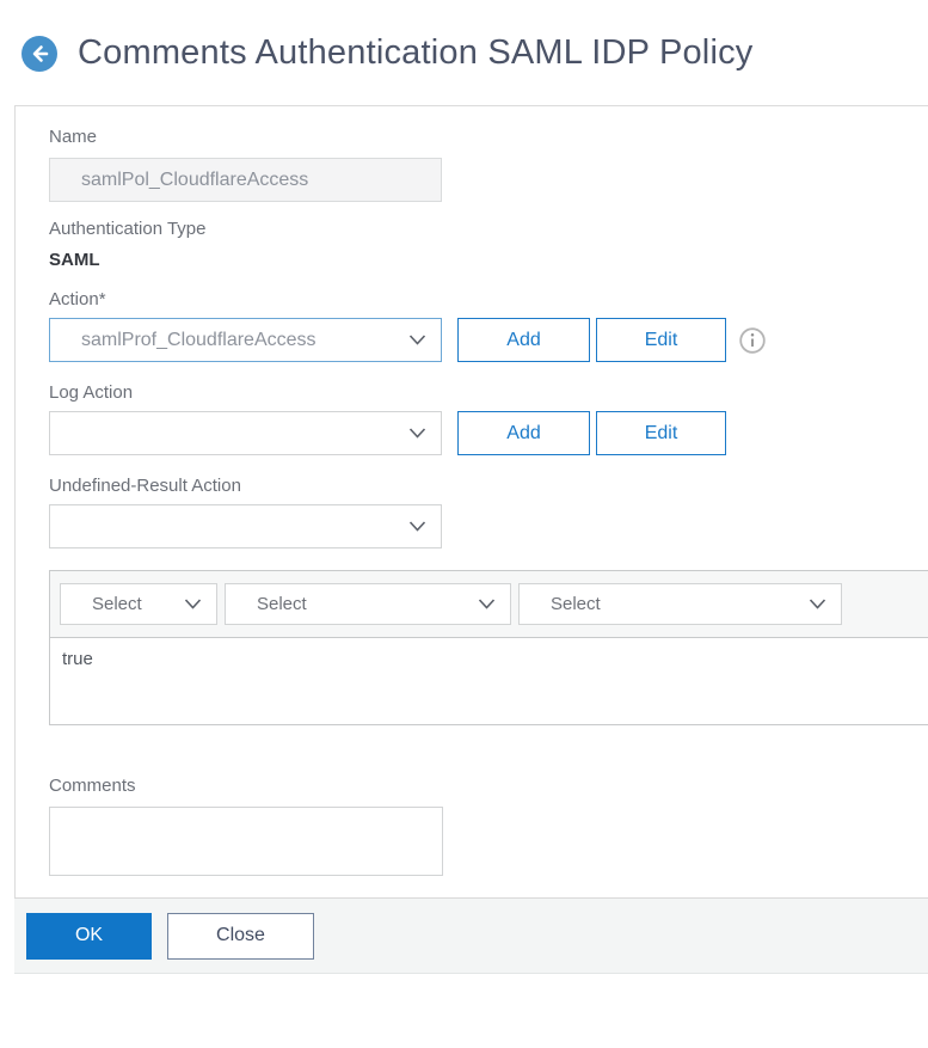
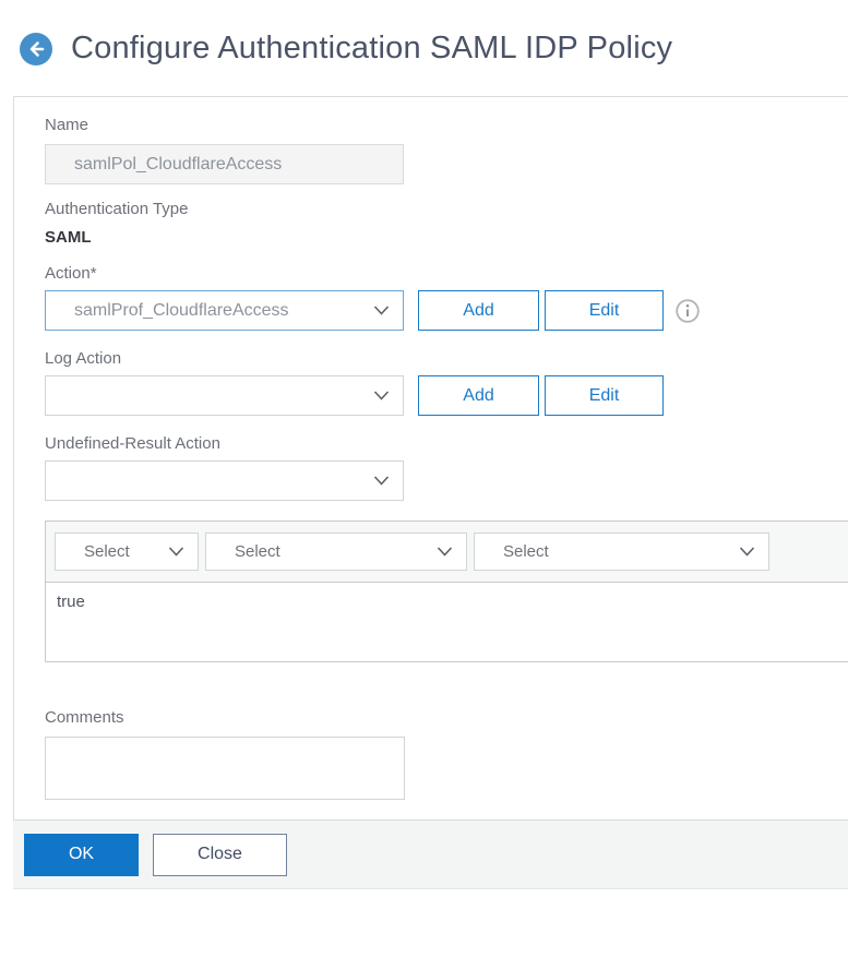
- Comments Authentication SAML IDP Policy
+ Configure Authentication SAML IDP Policy
  Name
  samlPol_CloudflareAccess
  Authentication Type
  SAML
  Action*
  samlProf_CloudflareAccess
  Add
  Edit
  Log Action
  Add
  Edit
  Undefined-Result Action
  Select
  Select
  Select
  true
  Comments
  OK
  Close
